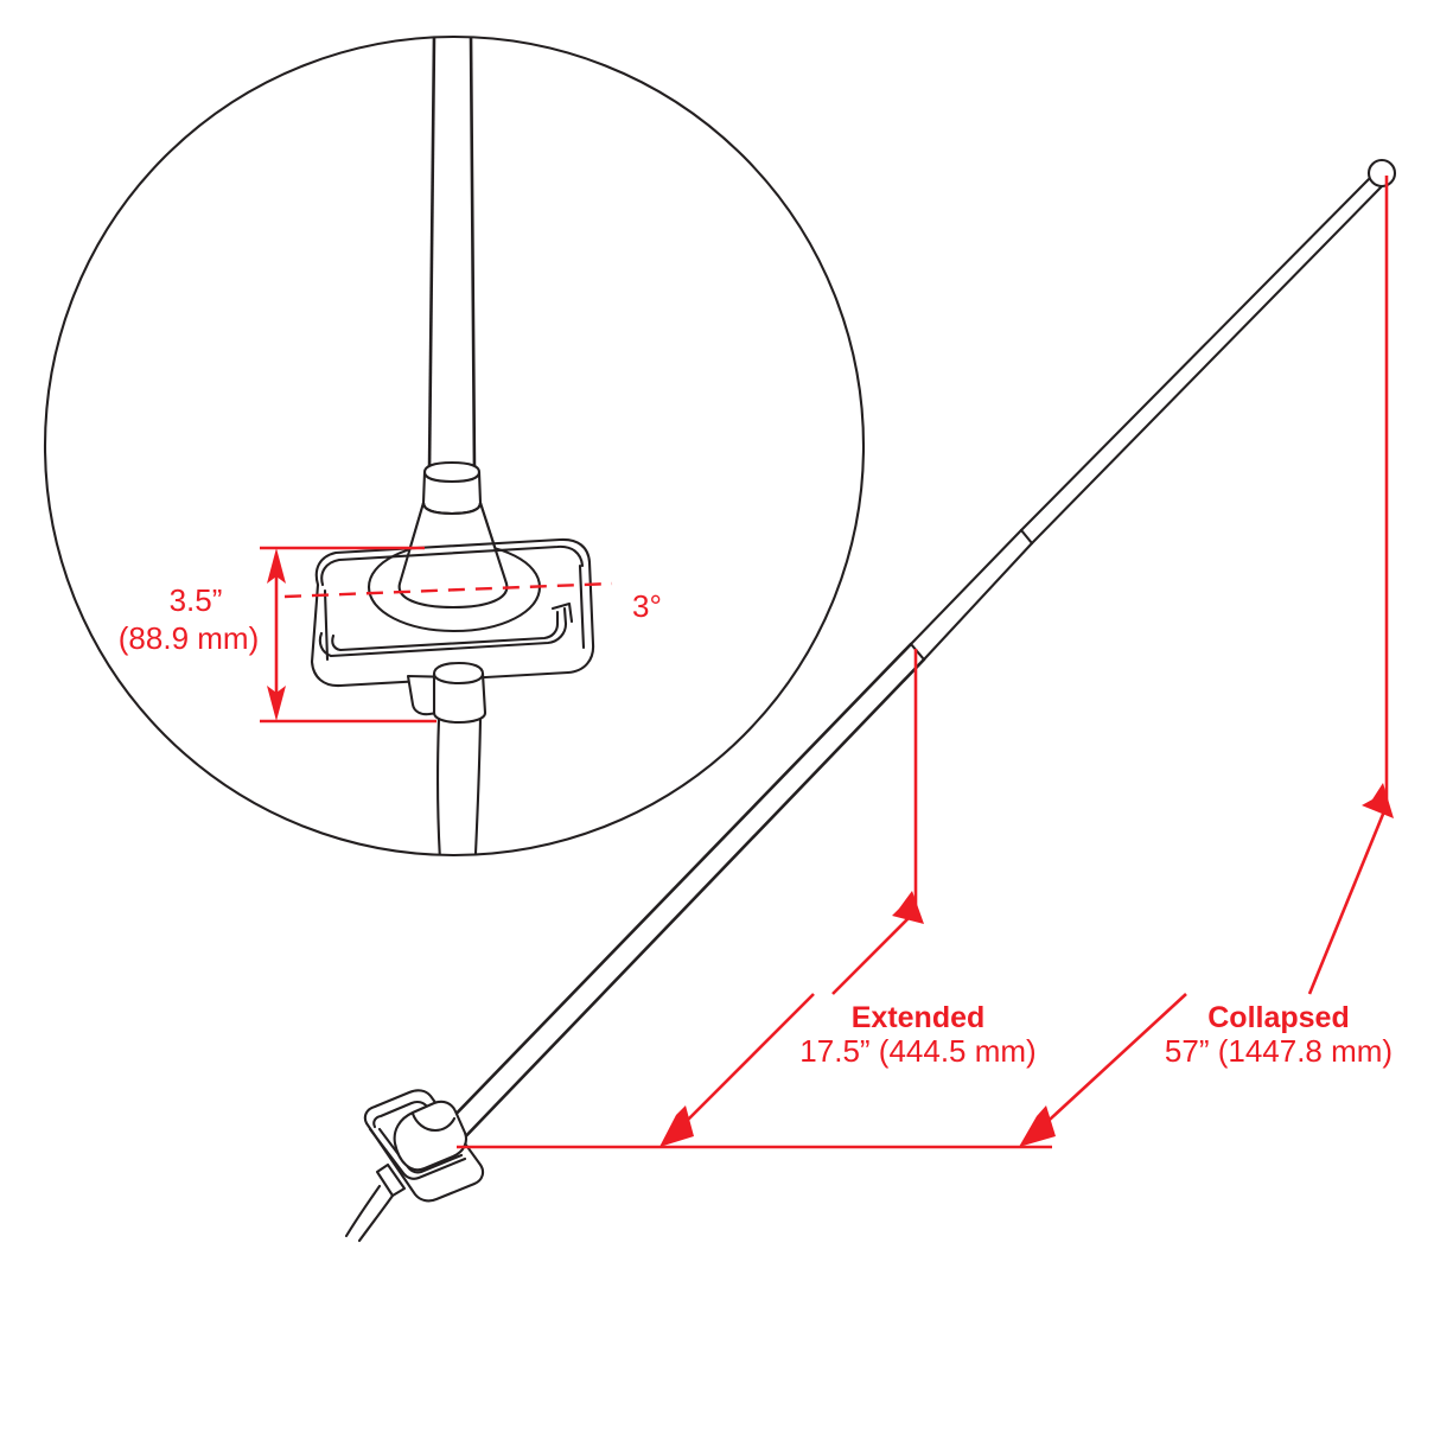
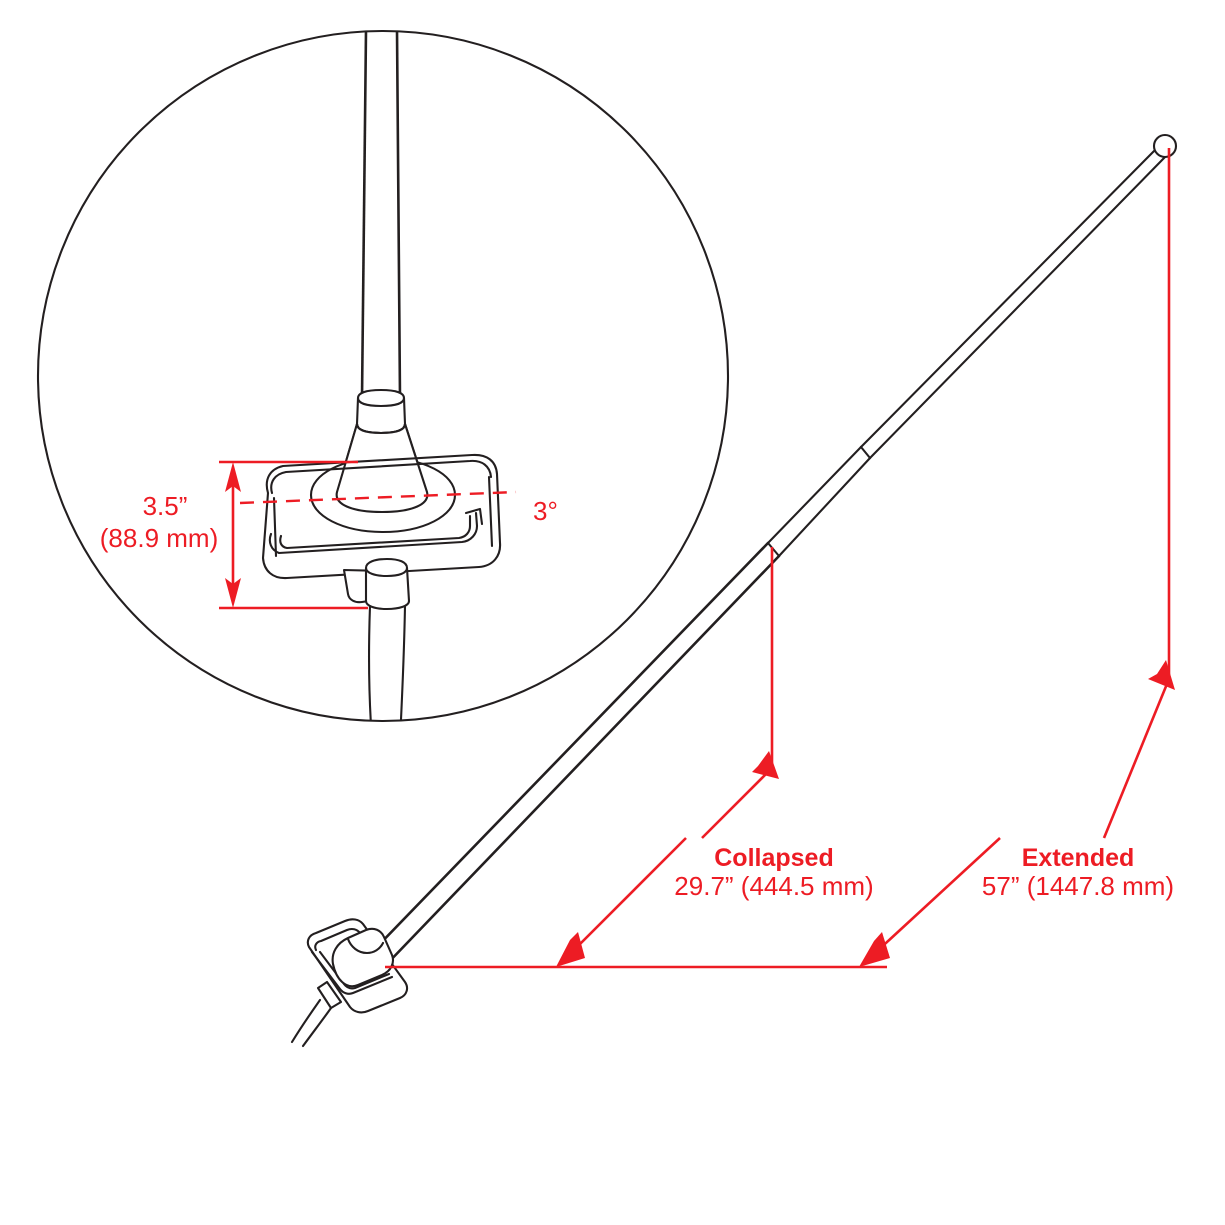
- Extended
+ Collapsed
- 17.5” (444.5 mm)
+ 29.7” (444.5 mm)
- Collapsed
+ Extended
  57” (1447.8 mm)
  3.5”
  (88.9 mm)
  3°
